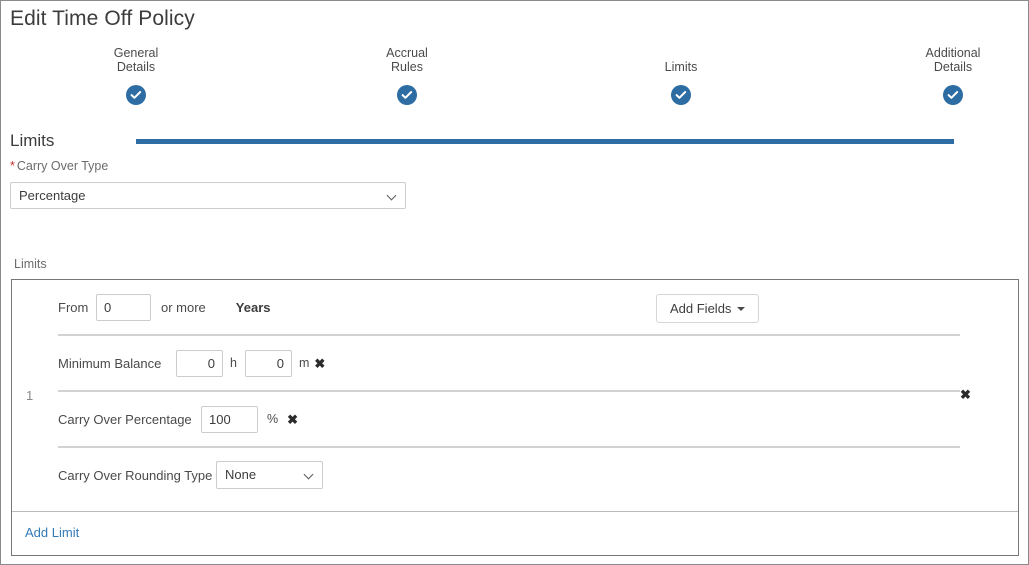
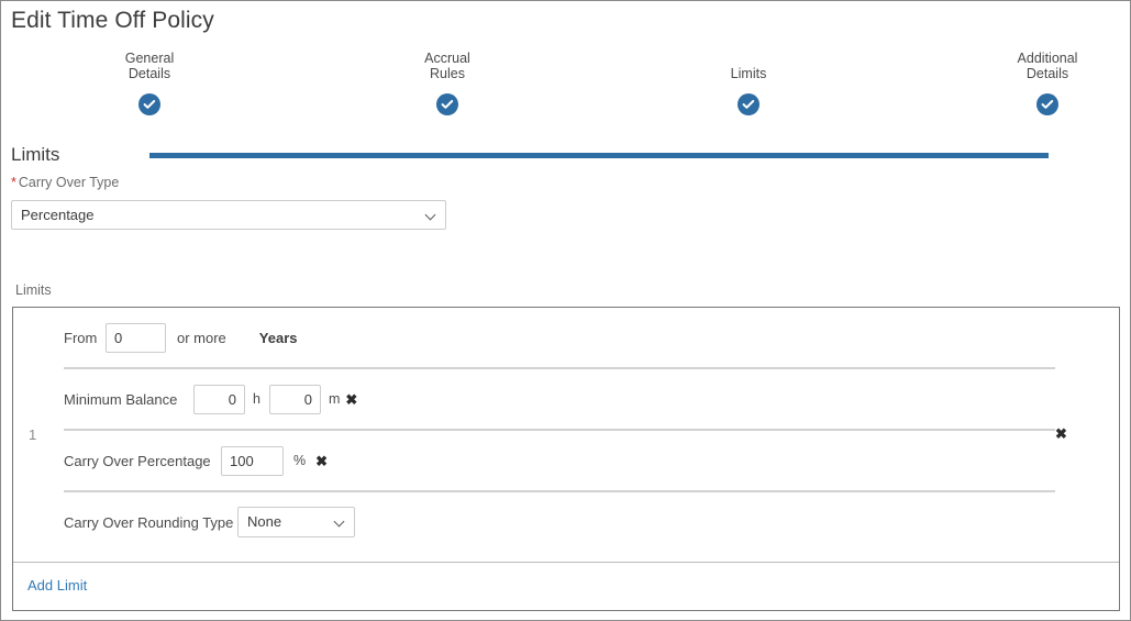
  Edit Time Off Policy
  General
  Details
  Accrual
  Rules
  Limits
  Additional
  Details
  Limits
  * Carry Over Type
  Percentage
  Limits
  1
  ✖
  From
  0
  or more
  Years
- Add Fields
  Minimum Balance
  0
  h
  0
  m
  ✖
  Carry Over Percentage
  100
  %
  ✖
  Carry Over Rounding Type
  None
  Add Limit
